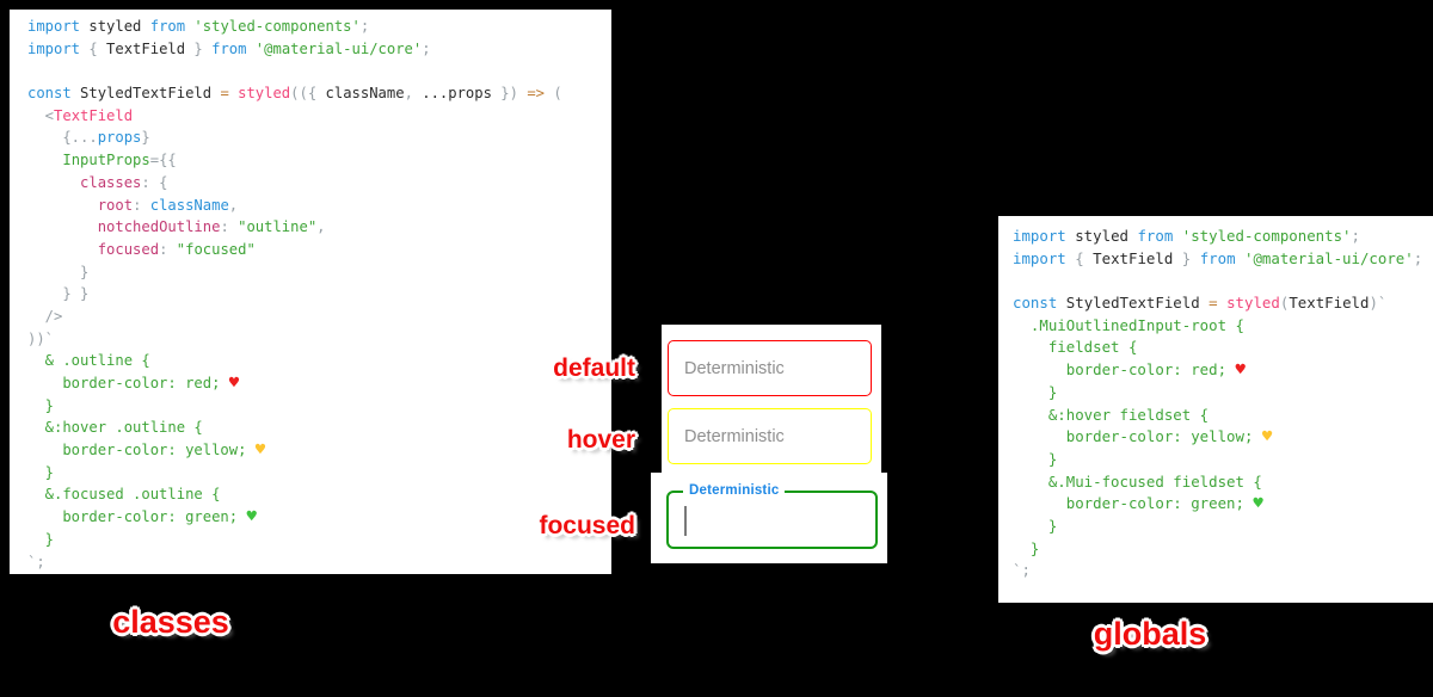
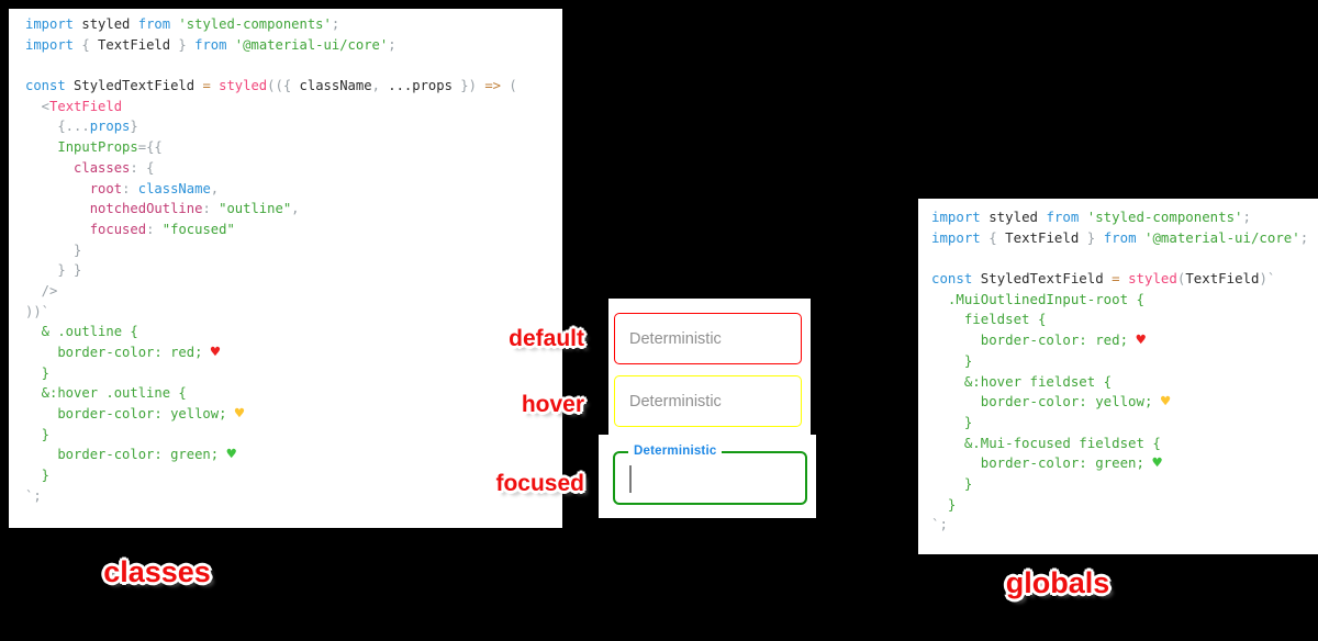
  import styled from 'styled-components';
  import { TextField } from '@material-ui/core';
  const StyledTextField = styled(({ className, ...props }) => (
  <TextField
  {...props}
  InputProps={{
  classes: {
  root: className,
  notchedOutline: "outline",
  focused: "focused"
  }
  } }
  />
  ))`
  & .outline {
  border-color: red; ♥
  }
  &:hover .outline {
  border-color: yellow; ♥
  }
- &.focused .outline {
  border-color: green; ♥
  }
  `;
  import styled from 'styled-components';
  import { TextField } from '@material-ui/core';
  const StyledTextField = styled(TextField)`
  .MuiOutlinedInput-root {
  fieldset {
  border-color: red; ♥
  }
  &:hover fieldset {
  border-color: yellow; ♥
  }
  &.Mui-focused fieldset {
  border-color: green; ♥
  }
  }
  `;
  Deterministic
  Deterministic
  Deterministic
  default
  hover
  focused
  classes
  globals
